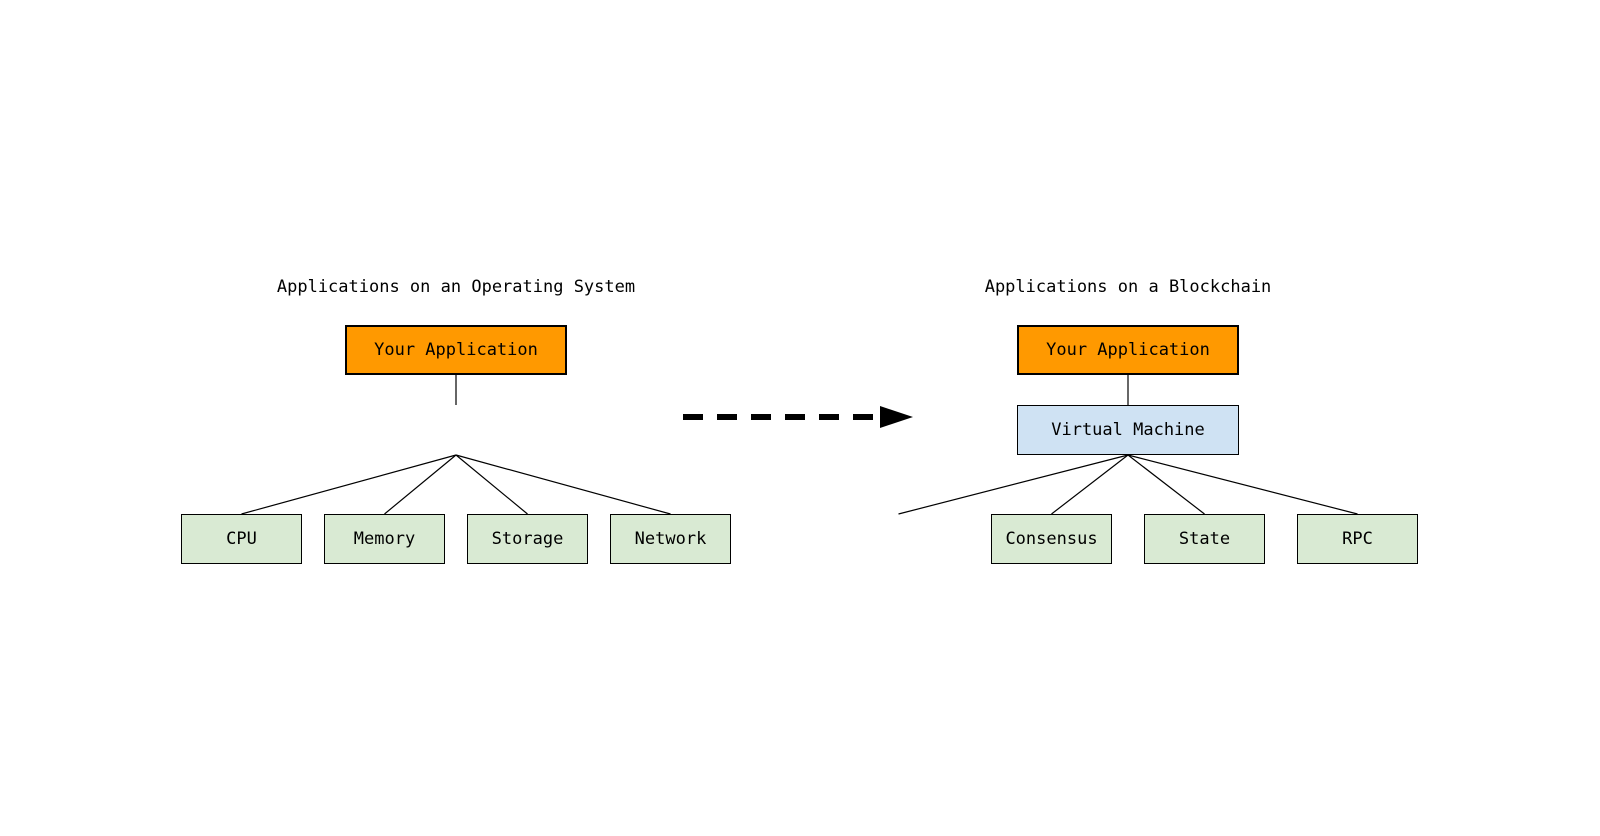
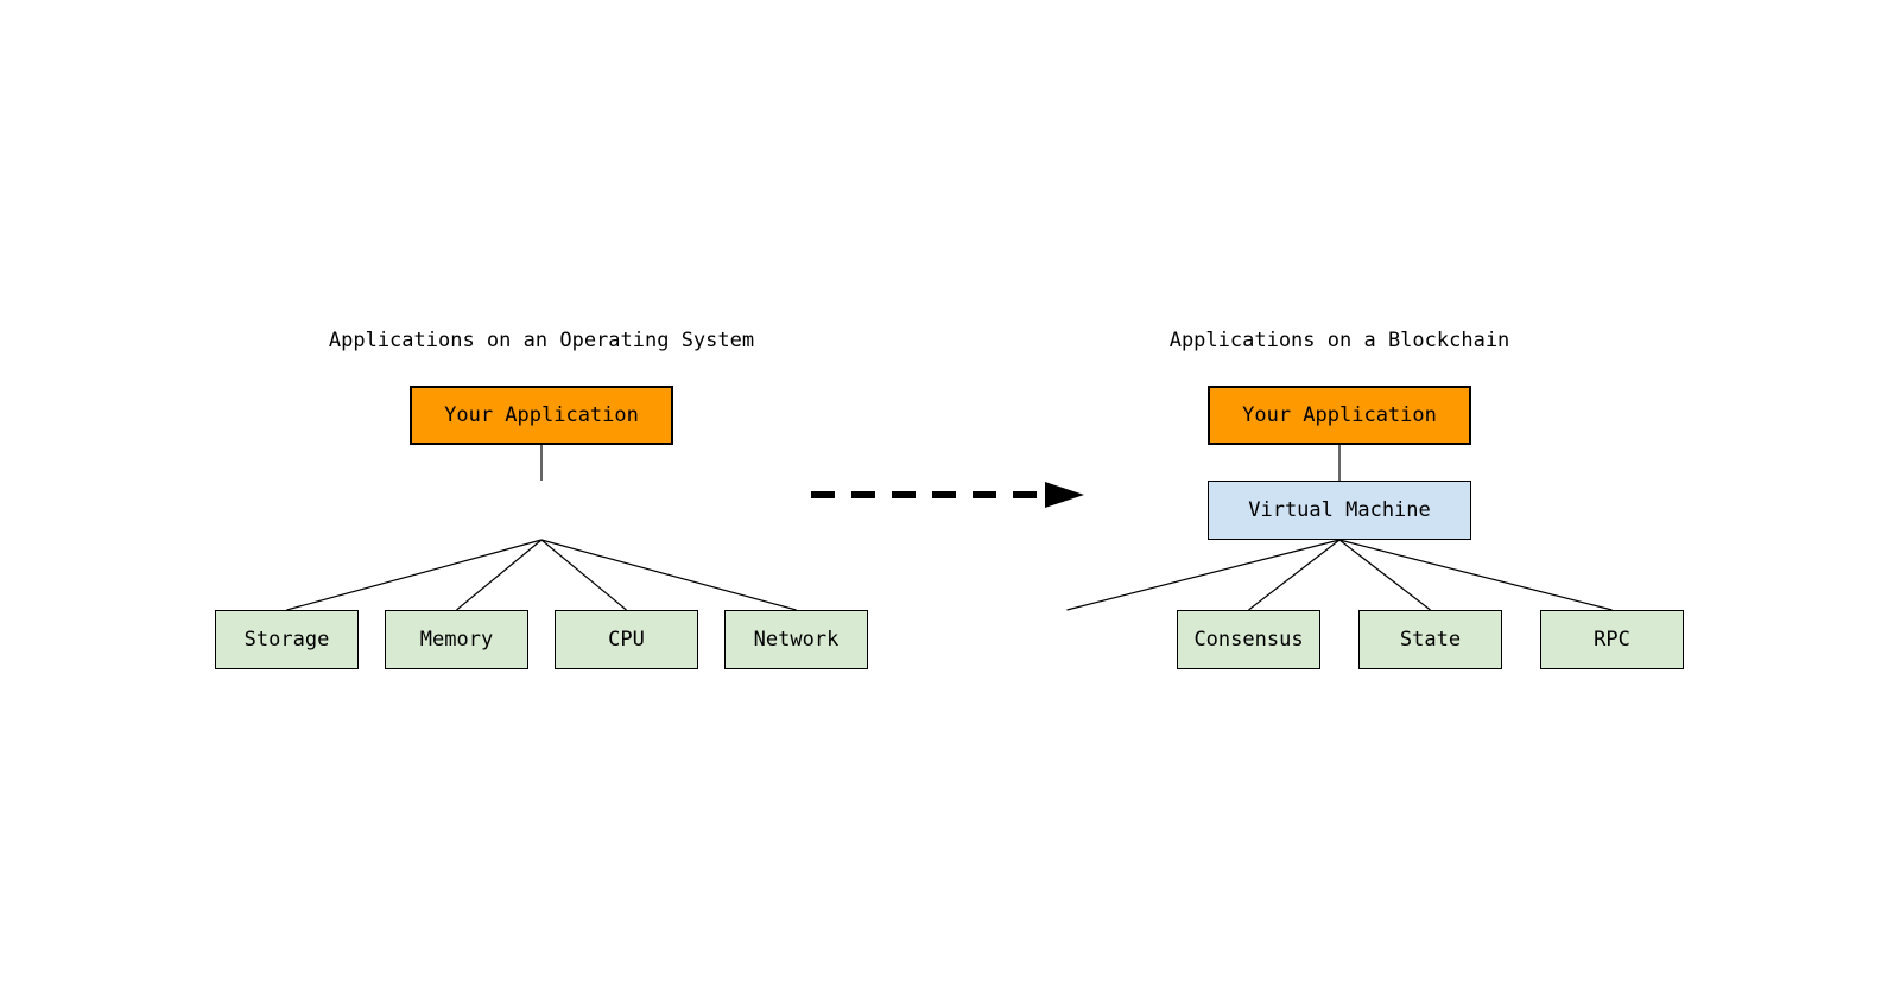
  Applications on an Operating System
  Your Application
- CPU
+ Storage
  Memory
- Storage
+ CPU
  Network
  Applications on a Blockchain
  Your Application
  Virtual Machine
  Consensus
  State
  RPC
